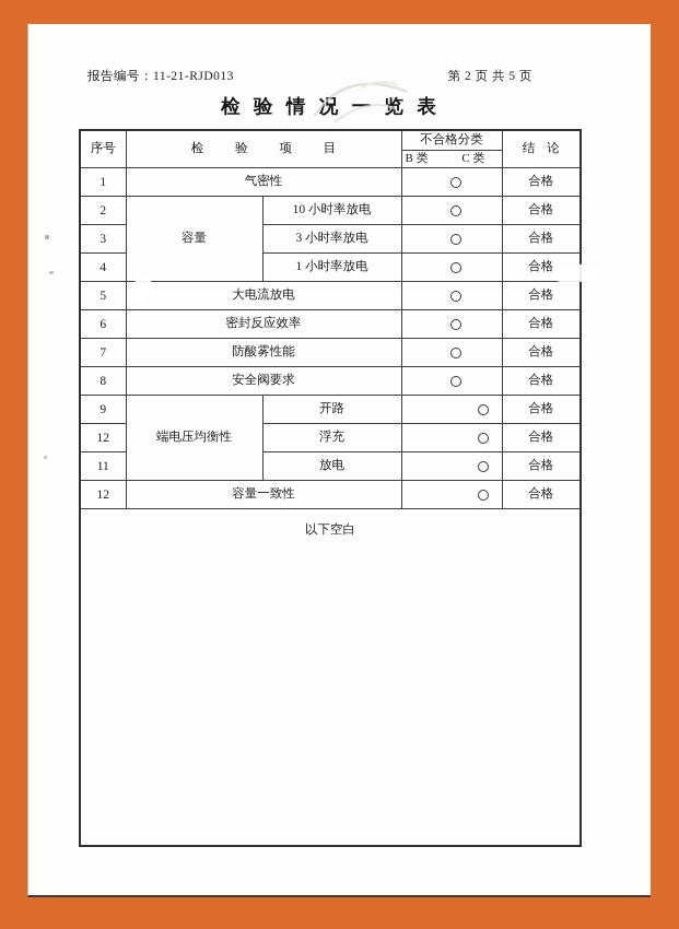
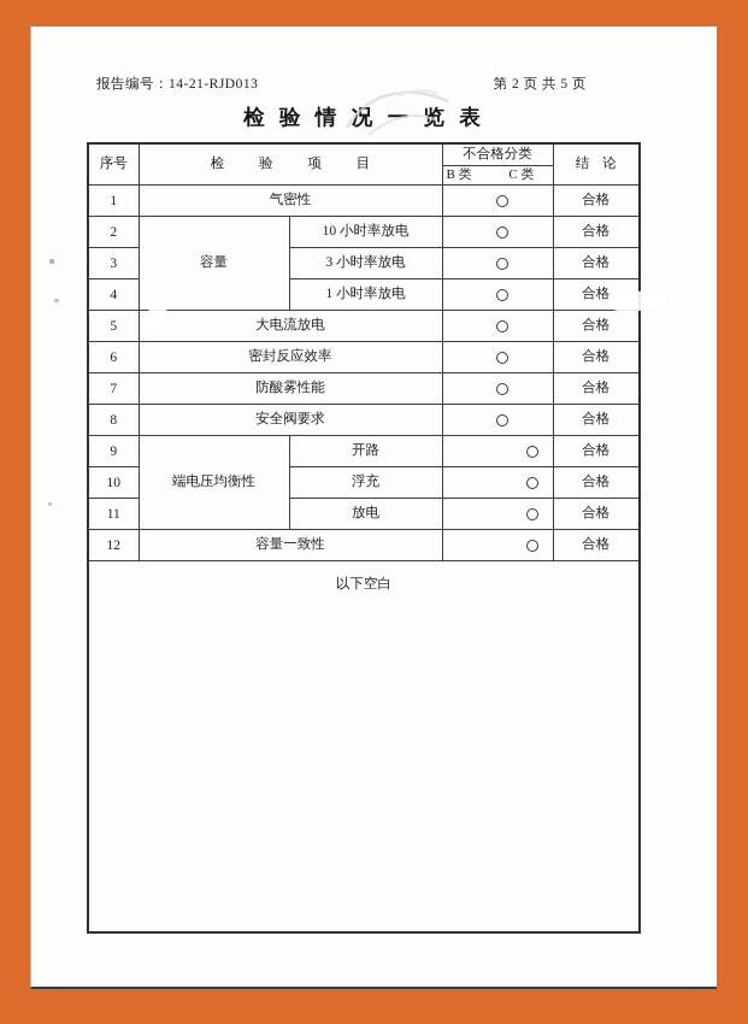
- 报告编号：11-21-RJD013
+ 报告编号：14-21-RJD013
  第 2 页 共 5 页
  检 验 情 况 一 览 表
  序号	检 验 项 目	不合格分类	结 论
  B 类 C 类
  1	气密性		合格
  2	容量	10 小时率放电		合格
  3	3 小时率放电		合格
  4	1 小时率放电		合格
  5	大电流放电		合格
  6	密封反应效率		合格
  7	防酸雾性能		合格
  8	安全阀要求		合格
  9	端电压均衡性	开路		合格
- 12	浮充		合格
+ 10	浮充		合格
  11	放电		合格
  12	容量一致性		合格
  以下空白
